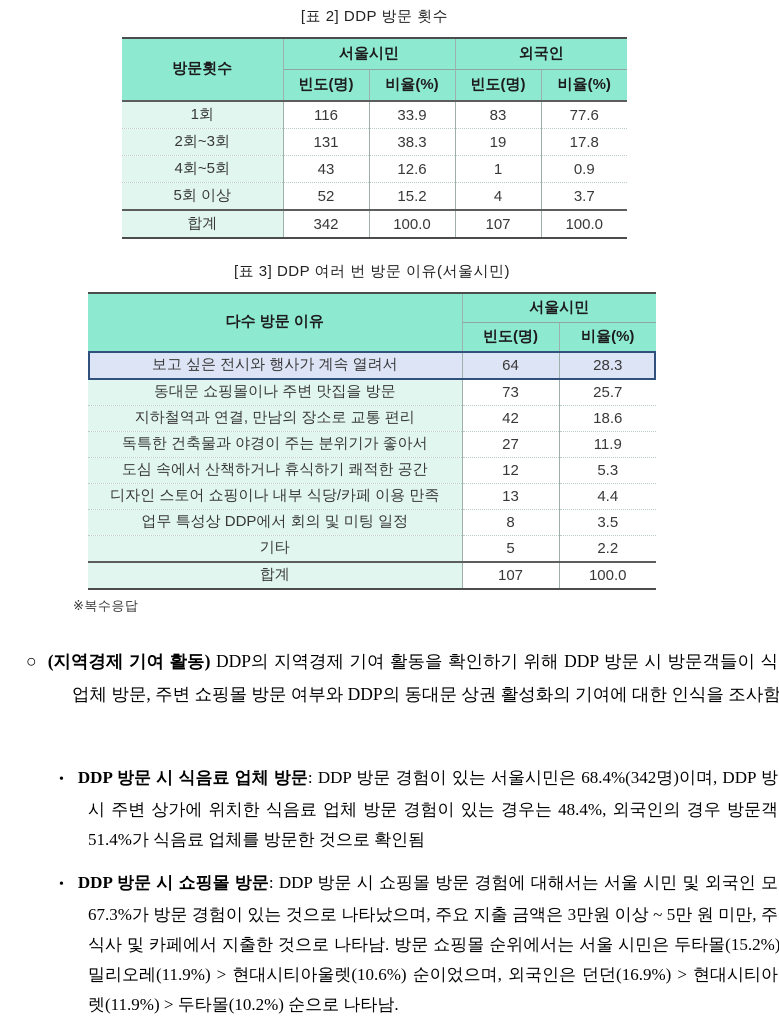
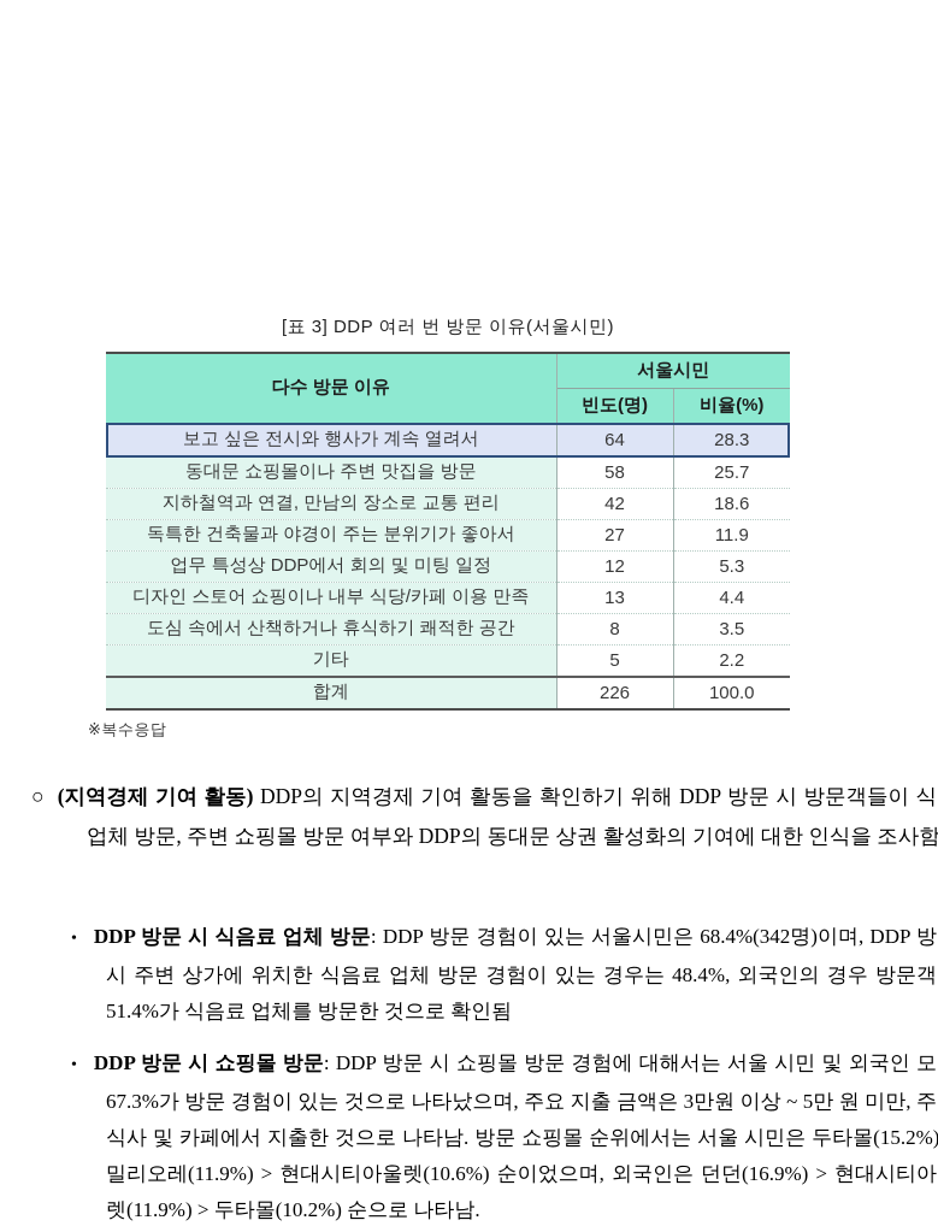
- [표 2] DDP 방문 횟수
- 방문횟수	서울시민	외국인
- 빈도(명)	비율(%)	빈도(명)	비율(%)
- 1회	116	33.9	83	77.6
- 2회~3회	131	38.3	19	17.8
- 4회~5회	43	12.6	1	0.9
- 5회 이상	52	15.2	4	3.7
- 합계	342	100.0	107	100.0
  [표 3] DDP 여러 번 방문 이유(서울시민)
  다수 방문 이유	서울시민
  빈도(명)	비율(%)
  보고 싶은 전시와 행사가 계속 열려서	64	28.3
- 동대문 쇼핑몰이나 주변 맛집을 방문	73	25.7
+ 동대문 쇼핑몰이나 주변 맛집을 방문	58	25.7
  지하철역과 연결, 만남의 장소로 교통 편리	42	18.6
  독특한 건축물과 야경이 주는 분위기가 좋아서	27	11.9
- 도심 속에서 산책하거나 휴식하기 쾌적한 공간	12	5.3
+ 업무 특성상 DDP에서 회의 및 미팅 일정	12	5.3
  디자인 스토어 쇼핑이나 내부 식당/카페 이용 만족	13	4.4
- 업무 특성상 DDP에서 회의 및 미팅 일정	8	3.5
+ 도심 속에서 산책하거나 휴식하기 쾌적한 공간	8	3.5
  기타	5	2.2
- 합계	107	100.0
+ 합계	226	100.0
  ※복수응답
  ○ (지역경제 기여 활동) DDP의 지역경제 기여 활동을 확인하기 위해 DDP 방문 시 방문객들이 식 업체 방문, 주변 쇼핑몰 방문 여부와 DDP의 동대문 상권 활성화의 기여에 대한 인식을 조사함
  • DDP 방문 시 식음료 업체 방문: DDP 방문 경험이 있는 서울시민은 68.4%(342명)이며, DDP 방 시 주변 상가에 위치한 식음료 업체 방문 경험이 있는 경우는 48.4%, 외국인의 경우 방문객 51.4%가 식음료 업체를 방문한 것으로 확인됨
  • DDP 방문 시 쇼핑몰 방문: DDP 방문 시 쇼핑몰 방문 경험에 대해서는 서울 시민 및 외국인 모 67.3%가 방문 경험이 있는 것으로 나타났으며, 주요 지출 금액은 3만원 이상 ~ 5만 원 미만, 주 식사 및 카페에서 지출한 것으로 나타남. 방문 쇼핑몰 순위에서는 서울 시민은 두타몰(15.2%) 밀리오레(11.9%) > 현대시티아울렛(10.6%) 순이었으며, 외국인은 던던(16.9%) > 현대시티아렛(11.9%) > 두타몰(10.2%) 순으로 나타남.
